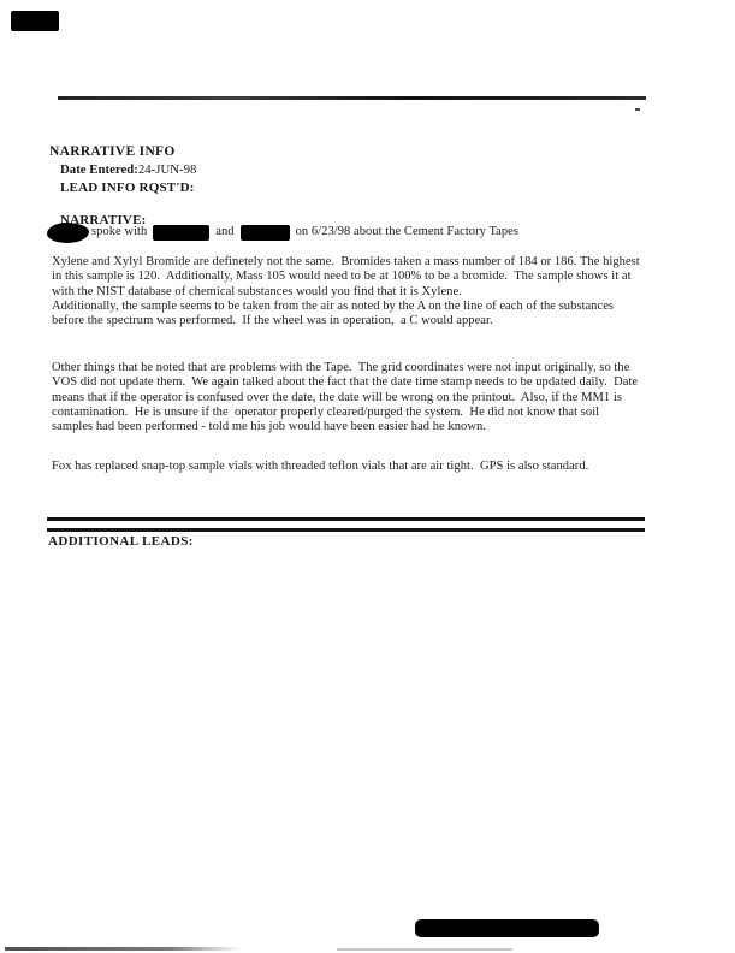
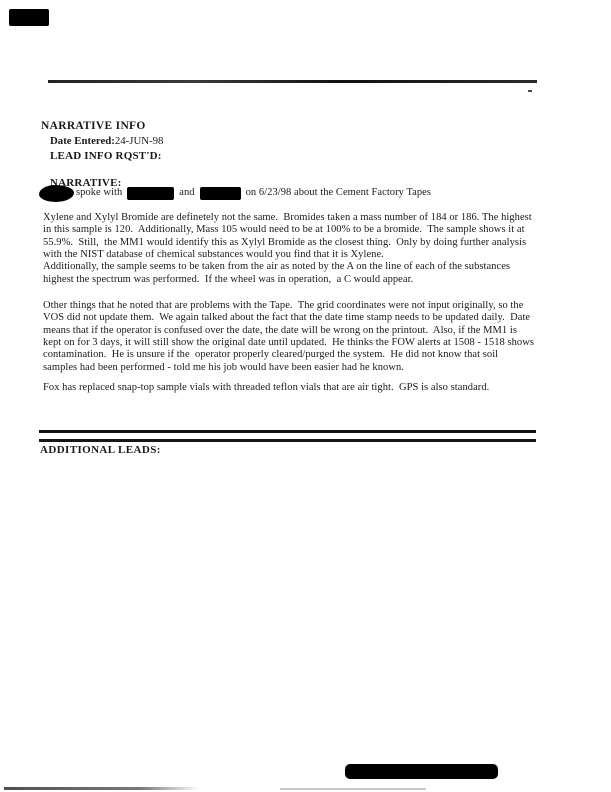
  NARRATIVE INFO
  Date Entered:24-JUN-98
  LEAD INFO RQST'D:
  NARRATIVE:
  spoke with
  and
  on 6/23/98 about the Cement Factory Tapes
  Xylene and Xylyl Bromide are definetely not the same. Bromides taken a mass number of 184 or 186. The highest
  in this sample is 120. Additionally, Mass 105 would need to be at 100% to be a bromide. The sample shows it at
+ 55.9%. Still, the MM1 would identify this as Xylyl Bromide as the closest thing. Only by doing further analysis
  with the NIST database of chemical substances would you find that it is Xylene.
  Additionally, the sample seems to be taken from the air as noted by the A on the line of each of the substances
- before the spectrum was performed. If the wheel was in operation, a C would appear.
+ highest the spectrum was performed. If the wheel was in operation, a C would appear.
  Other things that he noted that are problems with the Tape. The grid coordinates were not input originally, so the
  VOS did not update them. We again talked about the fact that the date time stamp needs to be updated daily. Date
  means that if the operator is confused over the date, the date will be wrong on the printout. Also, if the MM1 is
+ kept on for 3 days, it will still show the original date until updated. He thinks the FOW alerts at 1508 - 1518 shows
  contamination. He is unsure if the operator properly cleared/purged the system. He did not know that soil
  samples had been performed - told me his job would have been easier had he known.
  Fox has replaced snap-top sample vials with threaded teflon vials that are air tight. GPS is also standard.
  ADDITIONAL LEADS:
